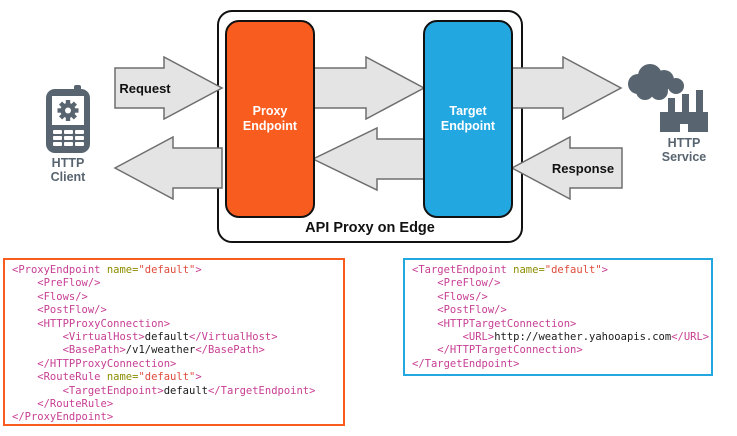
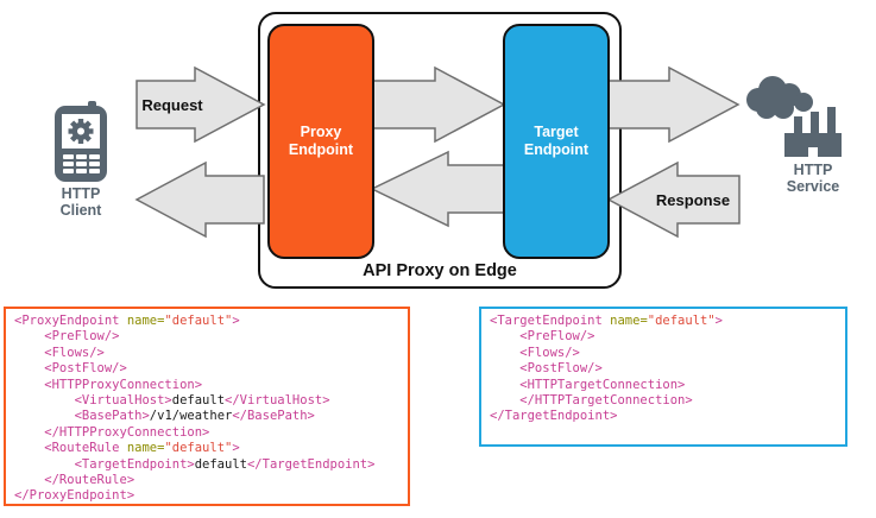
  Proxy
  Endpoint
  Target
  Endpoint
  Request
  Response
  API Proxy on Edge
  HTTP
  Client
  HTTP
  Service
  <ProxyEndpoint name="default">
  <PreFlow/>
  <Flows/>
  <PostFlow/>
  <HTTPProxyConnection>
  <VirtualHost>default</VirtualHost>
  <BasePath>/v1/weather</BasePath>
  </HTTPProxyConnection>
  <RouteRule name="default">
  <TargetEndpoint>default</TargetEndpoint>
  </RouteRule>
  </ProxyEndpoint>
  <TargetEndpoint name="default">
  <PreFlow/>
  <Flows/>
  <PostFlow/>
  <HTTPTargetConnection>
- <URL>http://weather.yahooapis.com</URL>
  </HTTPTargetConnection>
  </TargetEndpoint>
